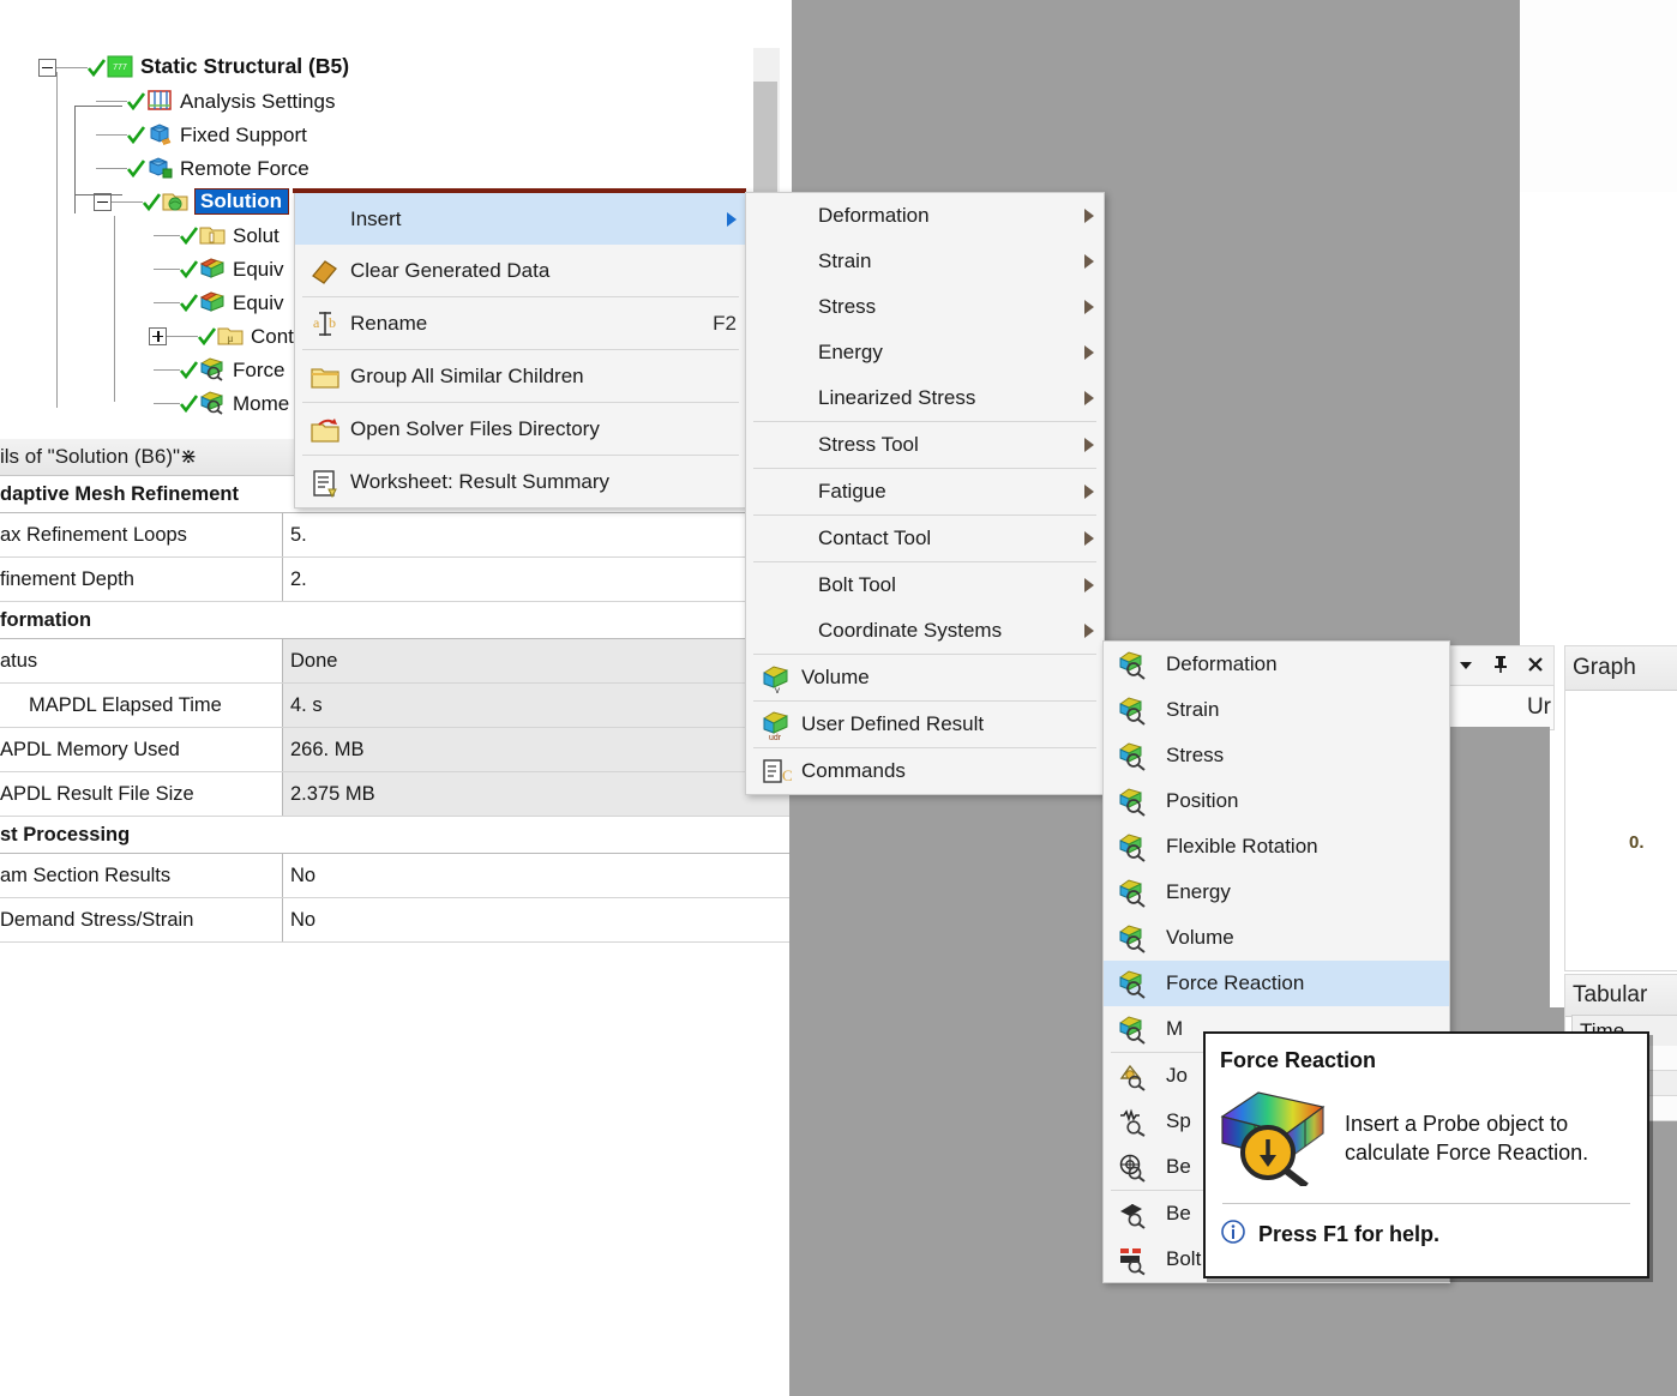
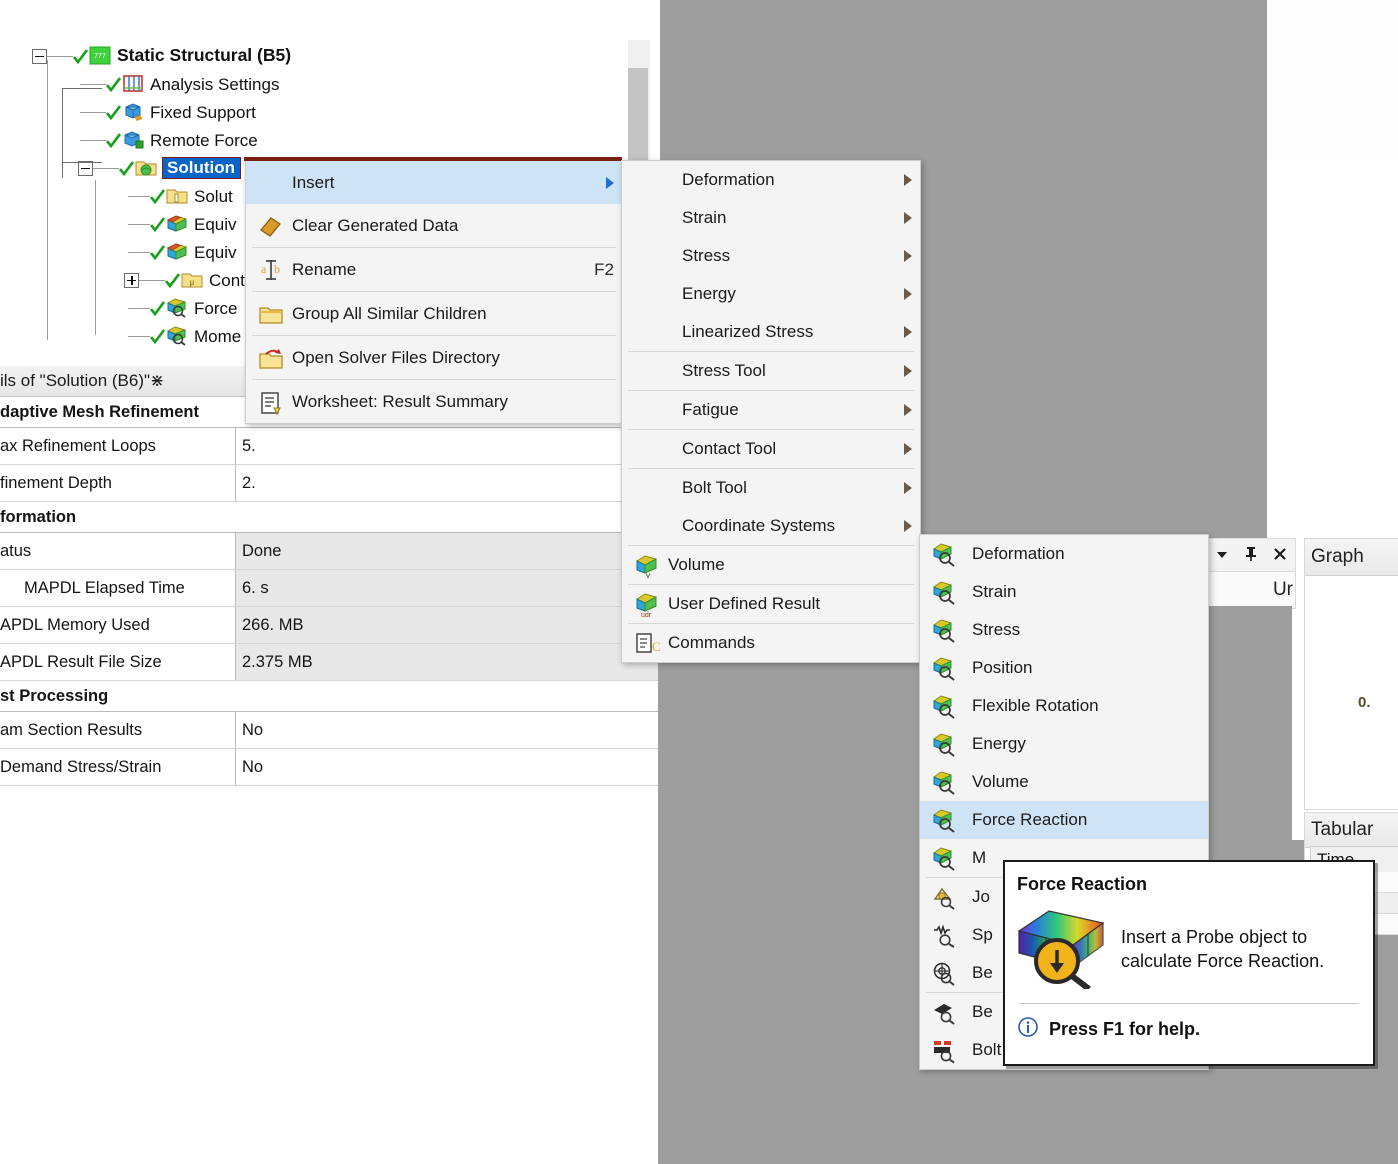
  Static Structural (B5)
  Analysis Settings
  Fixed Support
  Remote Force
  Solution
  Solut
  Equiv
  Equiv
  μ
  Cont
  Force
  Mome
  ils of "Solution (B6)"
  ⋇
  daptive Mesh Refinement
  ax Refinement Loops
  5.
  finement Depth
  2.
  formation
  atus
  Done
  MAPDL Elapsed Time
- 4. s
+ 6. s
  APDL Memory Used
  266. MB
  APDL Result File Size
  2.375 MB
  st Processing
  am Section Results
  No
  Demand Stress/Strain
  No
  Ur
  Graph
  0.
  Tabular
  Insert
  Clear Generated Data
  a
  b
  Rename
  F2
  Group All Similar Children
  Open Solver Files Directory
  Worksheet: Result Summary
  Deformation
  Strain
  Stress
  Energy
  Linearized Stress
  Stress Tool
  Fatigue
  Contact Tool
  Bolt Tool
  Coordinate Systems
  v
  Volume
  User Defined Result
  C
  Commands
  Deformation
  Strain
  Stress
  Position
  Flexible Rotation
  Energy
  Volume
  Force Reaction
  M
  Jo
  Sp
  Be
  Be
  Force Reaction
  Insert a Probe object to
  calculate Force Reaction.
  Press F1 for help.
